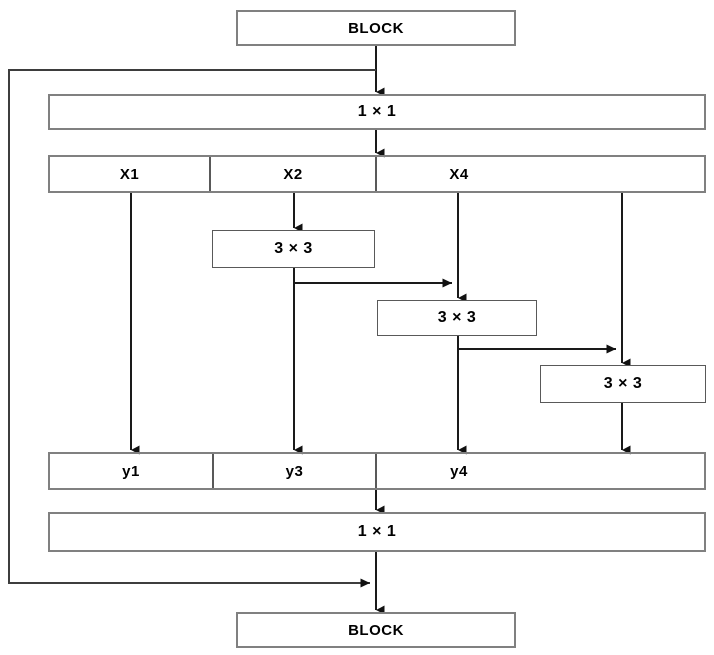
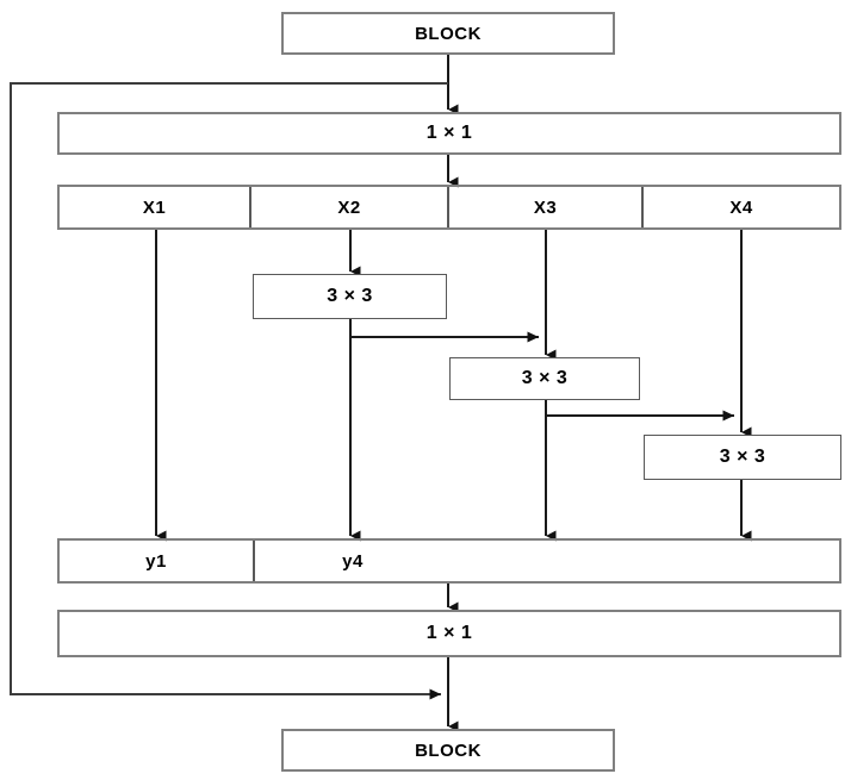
  BLOCK
  1 × 1
  X1
  X2
+ X3
  X4
  3 × 3
  3 × 3
  3 × 3
  y1
- y3
  y4
  1 × 1
  BLOCK
